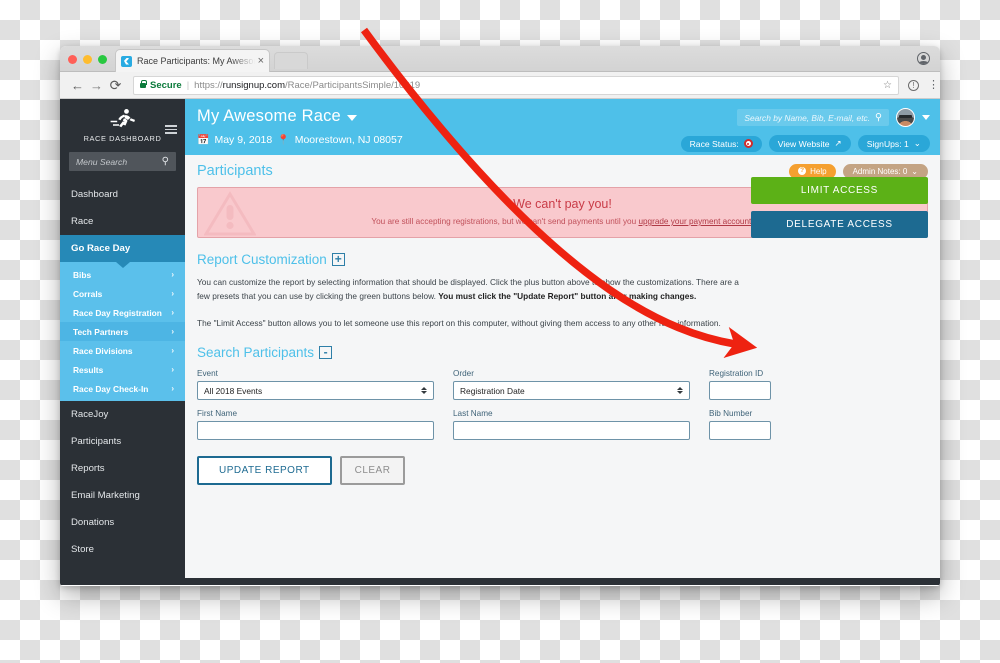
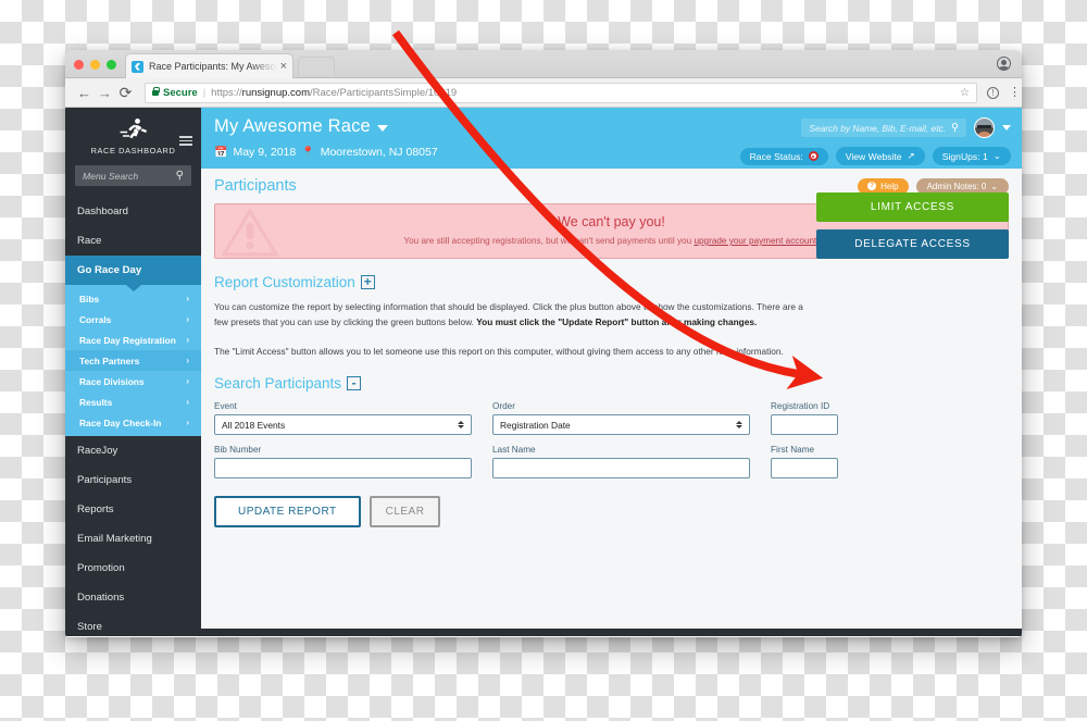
  Race Participants: My Aweso
  ×
  ←
  →
  ⟳
  Secure
  |
  https://runsignup.com/Race/ParticipantsSimple/119
  ☆
  !
  RACE DASHBOARD
  Menu Search
  ⚲
  Dashboard
  Race
  Go Race Day
  Bibs
  ›
  Corrals
  ›
  Race Day Registration
  ›
  Tech Partners
  ›
  Race Divisions
  ›
  Results
  ›
  Race Day Check-In
  ›
  RaceJoy
  Participants
  Reports
  Email Marketing
+ Promotion
  Donations
  Store
  My Awesome Race
  📅
  May 9, 2018
  📍
  Moorestown, NJ 08057
  Search by Name, Bib, E-mail, etc.
  ⚲
  Race Status:
  View Website
  ↗
  SignUps: 1
  ⌄
  Participants
  Help
  Admin Notes: 0
  ⌄
  We can't pay you!
  You are still accepting registrations, but wan't send payments until you upgrade your payment accoun
  Report Customization
  +
  You can customize the report by selecting information that should be displayed. Click the plus button abovehow the customizations. There are a few presets that you can use by clicking the green buttons below. You must click the "Update Report" button a making changes.
  The "Limit Access" button allows you to let someone use this report on this computer, without giving them access to any othernformation.
  LIMIT ACCESS
  DELEGATE ACCESS
  Search Participants
  -
  Event
  All 2018 Events
  Order
  Registration Date
  Registration ID
- First Name
+ Bib Number
  Last Name
- Bib Number
+ First Name
  UPDATE REPORT
  CLEAR
